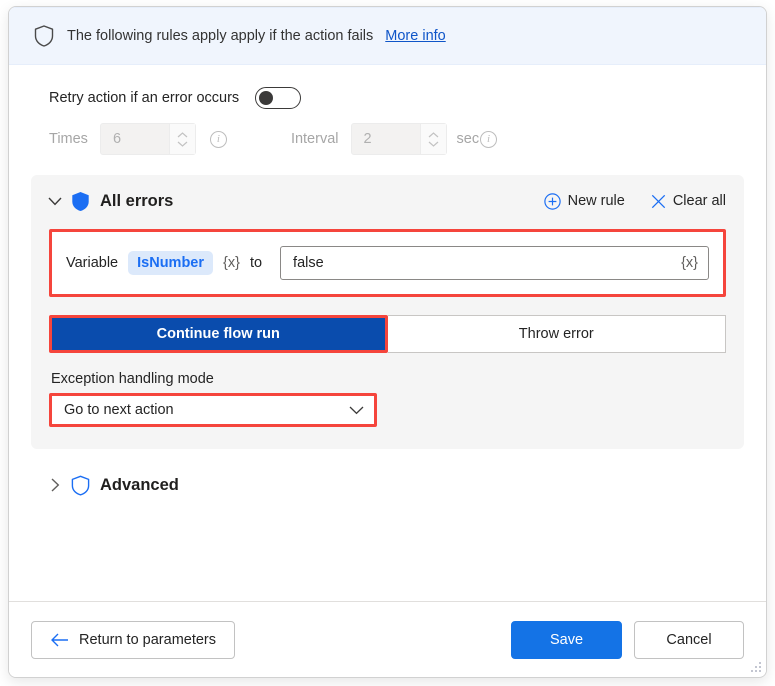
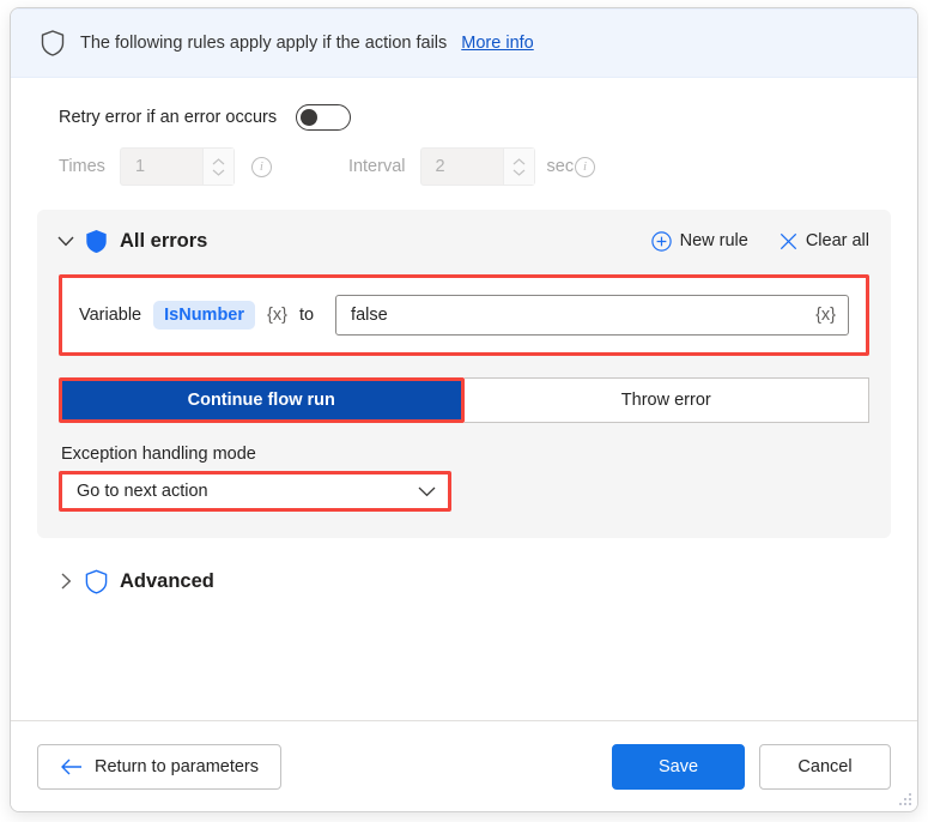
  The following rules apply apply if the action fails
  More info
- Retry action if an error occurs
+ Retry error if an error occurs
  Times
- 6
+ 1
  i
  Interval
  2
  sec
  i
  All errors
  New rule
  Clear all
  Variable
  IsNumber
  {x}
  to
  false
  {x}
  Continue flow run
  Throw error
  Exception handling mode
  Go to next action
  Advanced
  Return to parameters
  Save
  Cancel
